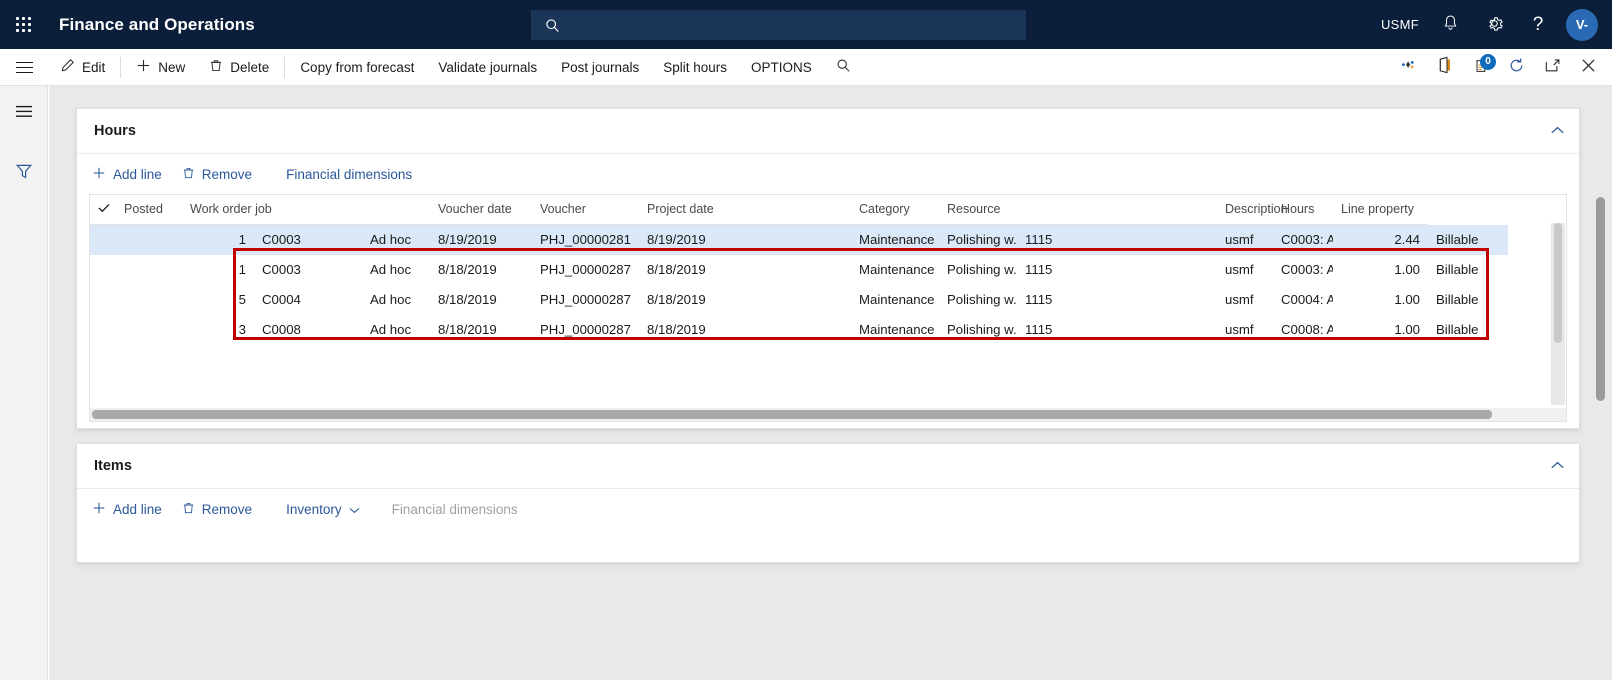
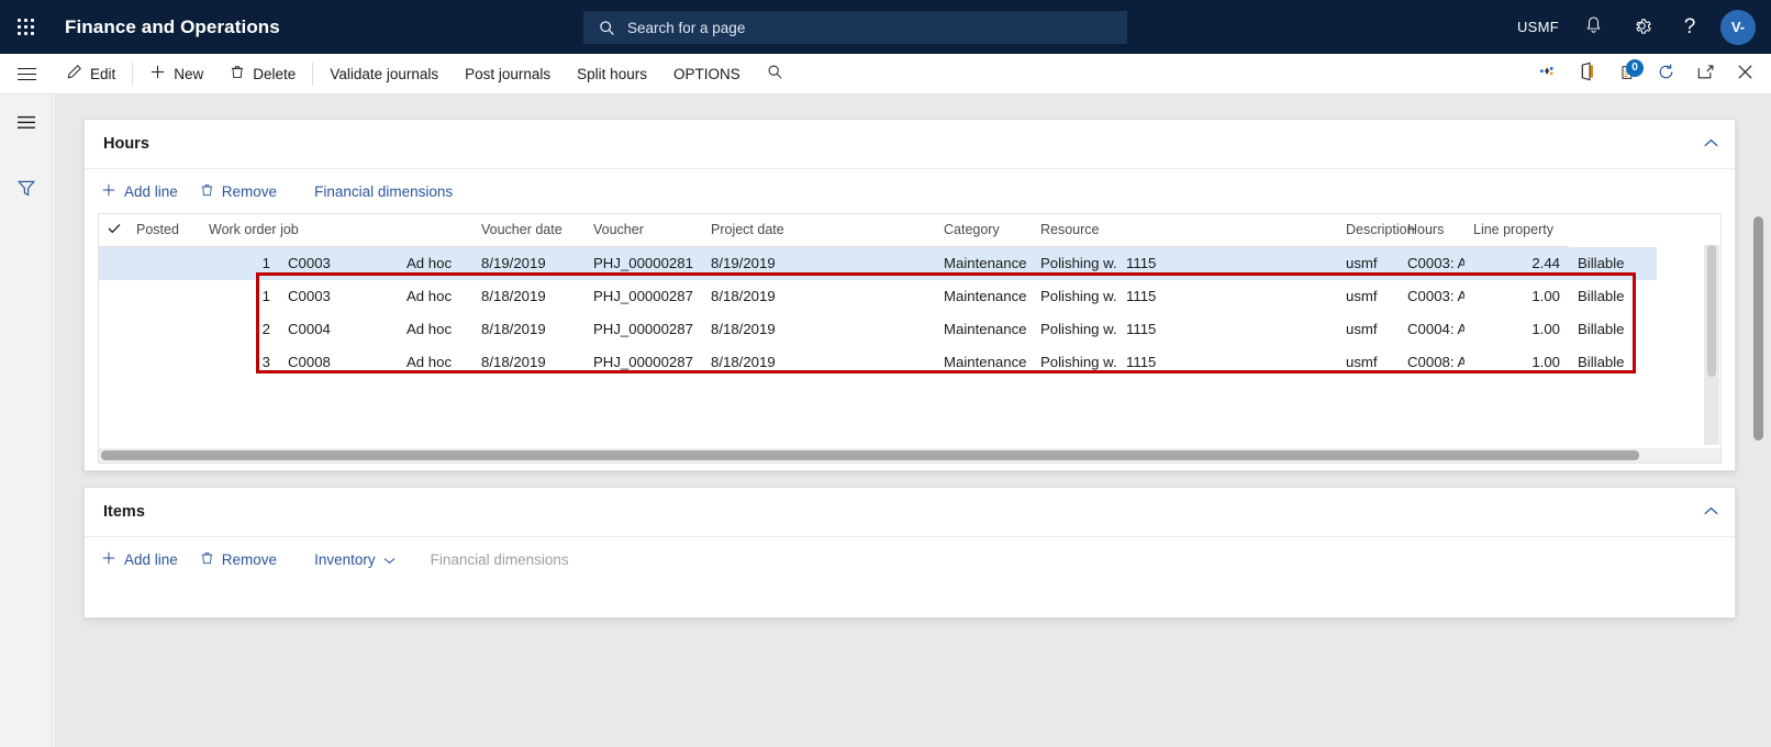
  Finance and Operations
+ Search for a page
  USMF
  ?
  V-
  Edit
  New
  Delete
- Copy from forecast
  Validate journals
  Post journals
  Split hours
  OPTIONS
  0
  Hours
  Add line
  Remove
  Financial dimensions
  	Posted	Work order job		Voucher date	Voucher	Project date	Category	Resource	Descriptio	Hours	Line property
  		1	C0003	Ad hoc	8/19/2019	PHJ_00000281	8/19/2019	Maintenance	Polishing w.	1115	usmf	C0003: A	2.44	Billable
  		1	C0003	Ad hoc	8/18/2019	PHJ_00000287	8/18/2019	Maintenance	Polishing w.	1115	usmf	C0003: A	1.00	Billable
- 		5	C0004	Ad hoc	8/18/2019	PHJ_00000287	8/18/2019	Maintenance	Polishing w.	1115	usmf	C0004: A	1.00	Billable
+ 		2	C0004	Ad hoc	8/18/2019	PHJ_00000287	8/18/2019	Maintenance	Polishing w.	1115	usmf	C0004: A	1.00	Billable
  		3	C0008	Ad hoc	8/18/2019	PHJ_00000287	8/18/2019	Maintenance	Polishing w.	1115	usmf	C0008: A	1.00	Billable
  Items
  Add line
  Remove
  Inventory
  Financial dimensions
